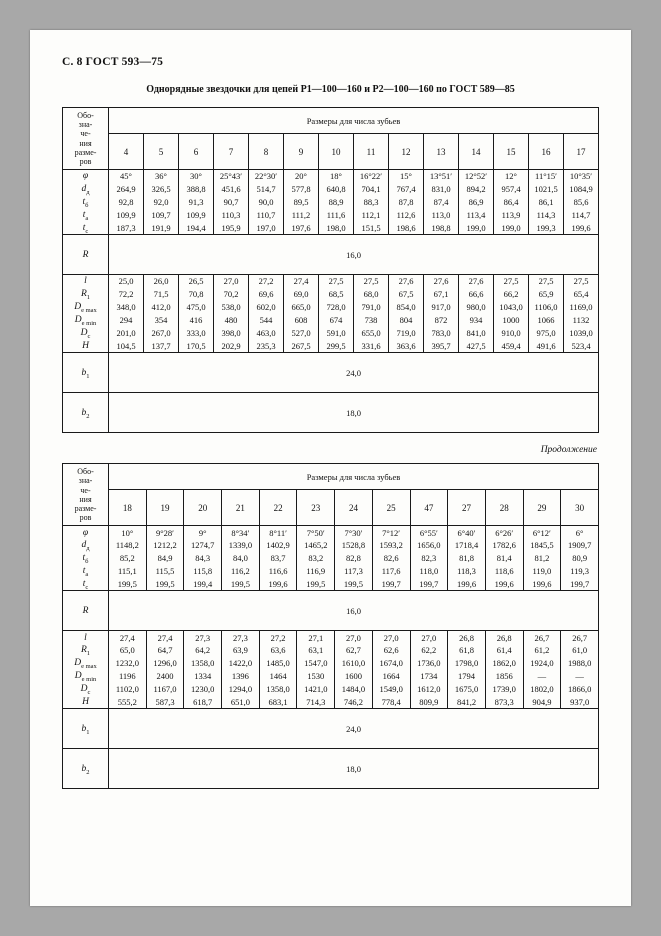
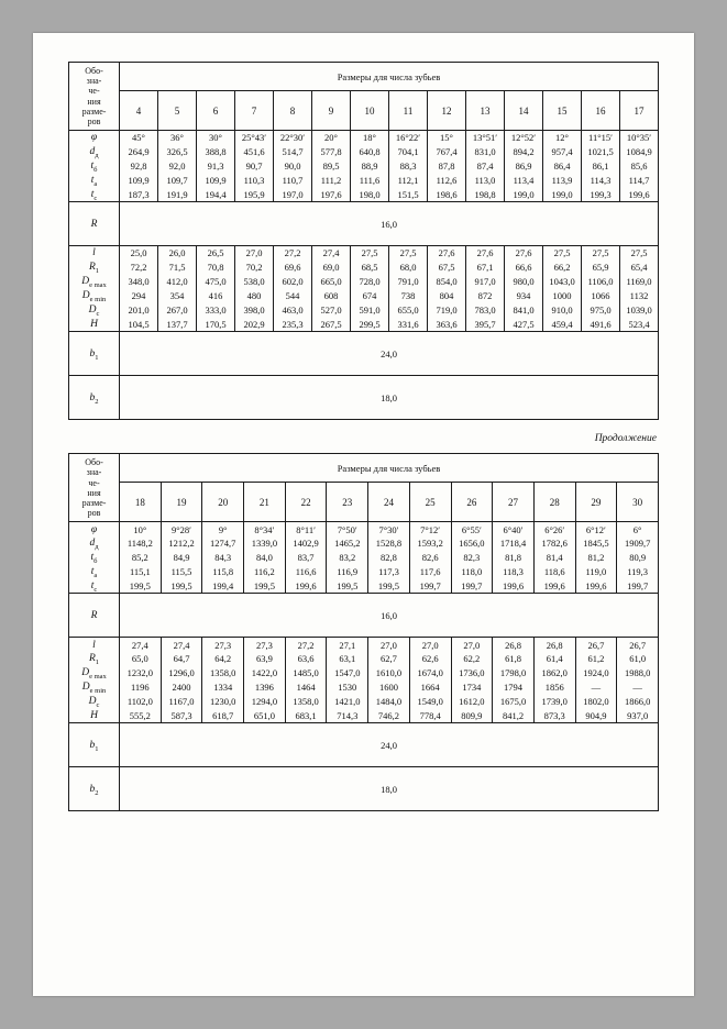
- С. 8 ГОСТ 593—75
- Однорядные звездочки для цепей Р1—100—160 и Р2—100—160 по ГОСТ 589—85
  Обо- зна- че- ния разме- ров	Размеры для числа зубьев
  4	5	6	7	8	9	10	11	12	13	14	15	16	17
  φ	45°	36°	30°	25°43′	22°30′	20°	18°	16°22′	15°	13°51′	12°52′	12°	11°15′	10°35′
  d	264,9	326,5	388,8	451,6	514,7	577,8	640,8	704,1	767,4	831,0	894,2	957,4	1021,5	1084,9
  t	92,8	92,0	91,3	90,7	90,0	89,5	88,9	88,3	87,8	87,4	86,9	86,4	86,1	85,6
  t	109,9	109,7	109,9	110,3	110,7	111,2	111,6	112,1	112,6	113,0	113,4	113,9	114,3	114,7
  t	187,3	191,9	194,4	195,9	197,0	197,6	198,0	151,5	198,6	198,8	199,0	199,0	199,3	199,6
  R	16,0
  l	25,0	26,0	26,5	27,0	27,2	27,4	27,5	27,5	27,6	27,6	27,6	27,5	27,5	27,5
  R	72,2	71,5	70,8	70,2	69,6	69,0	68,5	68,0	67,5	67,1	66,6	66,2	65,9	65,4
  D	348,0	412,0	475,0	538,0	602,0	665,0	728,0	791,0	854,0	917,0	980,0	1043,0	1106,0	1169,0
  D	294	354	416	480	544	608	674	738	804	872	934	1000	1066	1132
  D	201,0	267,0	333,0	398,0	463,0	527,0	591,0	655,0	719,0	783,0	841,0	910,0	975,0	1039,0
  H	104,5	137,7	170,5	202,9	235,3	267,5	299,5	331,6	363,6	395,7	427,5	459,4	491,6	523,4
  b	24,0
  b	18,0
  Продолжение
  Обо- зна- че- ния разме- ров	Размеры для числа зубьев
- 18	19	20	21	22	23	24	25	47	27	28	29	30
+ 18	19	20	21	22	23	24	25	26	27	28	29	30
  φ	10°	9°28′	9°	8°34′	8°11′	7°50′	7°30′	7°12′	6°55′	6°40′	6°26′	6°12′	6°
  d	1148,2	1212,2	1274,7	1339,0	1402,9	1465,2	1528,8	1593,2	1656,0	1718,4	1782,6	1845,5	1909,7
  t	85,2	84,9	84,3	84,0	83,7	83,2	82,8	82,6	82,3	81,8	81,4	81,2	80,9
  t	115,1	115,5	115,8	116,2	116,6	116,9	117,3	117,6	118,0	118,3	118,6	119,0	119,3
  t	199,5	199,5	199,4	199,5	199,6	199,5	199,5	199,7	199,7	199,6	199,6	199,6	199,7
  R	16,0
  l	27,4	27,4	27,3	27,3	27,2	27,1	27,0	27,0	27,0	26,8	26,8	26,7	26,7
  R	65,0	64,7	64,2	63,9	63,6	63,1	62,7	62,6	62,2	61,8	61,4	61,2	61,0
  D	1232,0	1296,0	1358,0	1422,0	1485,0	1547,0	1610,0	1674,0	1736,0	1798,0	1862,0	1924,0	1988,0
  D	1196	2400	1334	1396	1464	1530	1600	1664	1734	1794	1856	—	—
  D	1102,0	1167,0	1230,0	1294,0	1358,0	1421,0	1484,0	1549,0	1612,0	1675,0	1739,0	1802,0	1866,0
  H	555,2	587,3	618,7	651,0	683,1	714,3	746,2	778,4	809,9	841,2	873,3	904,9	937,0
  b	24,0
  b	18,0
